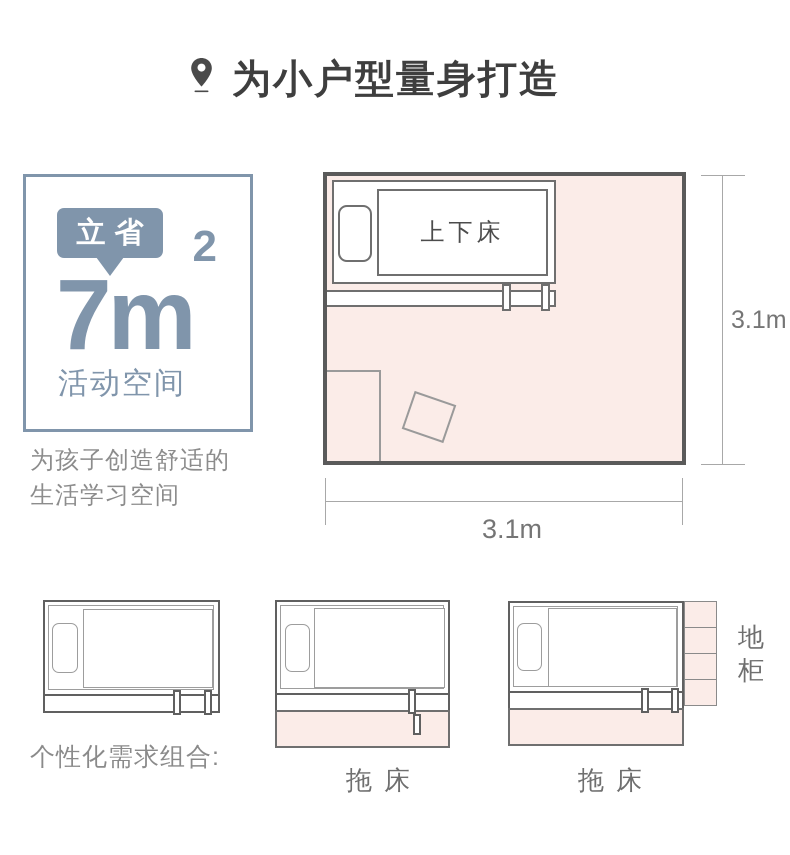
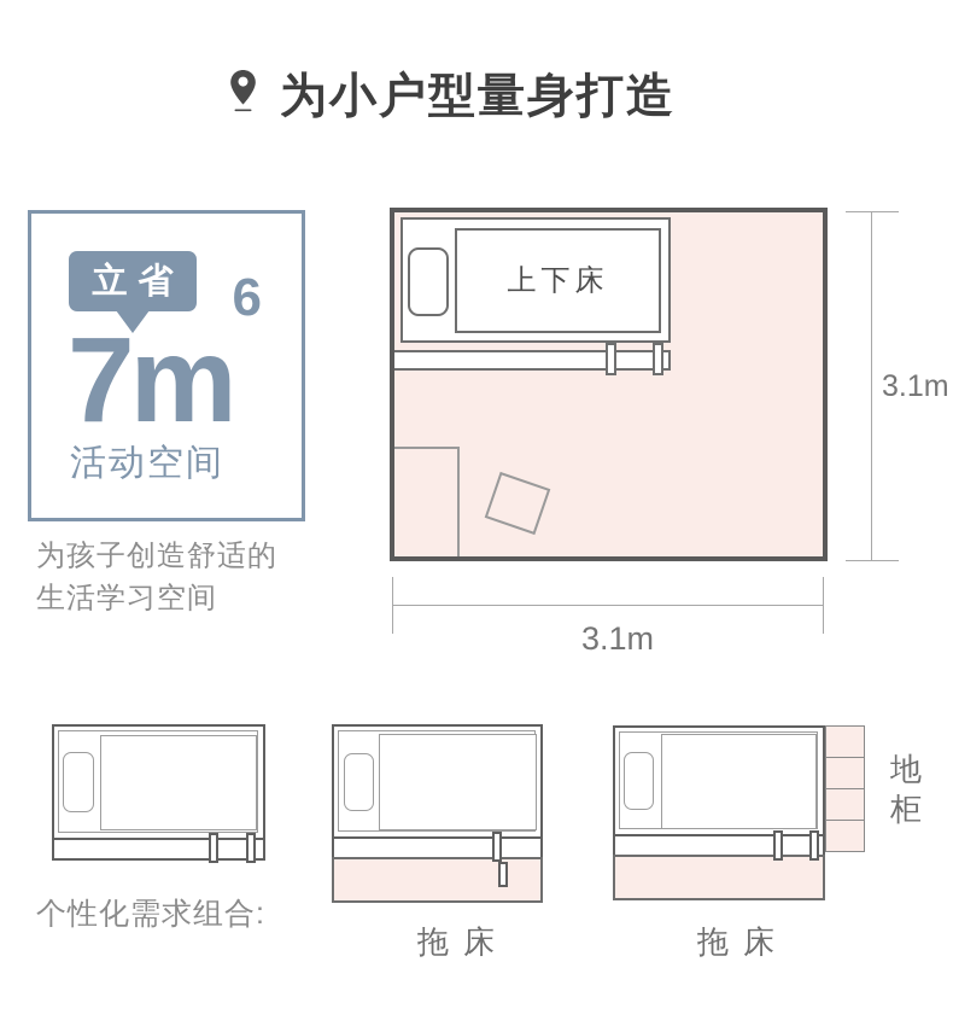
  为小户型量身打造
  立省
- 7m2
+ 7m6
  活动空间
  为孩子创造舒适的
  生活学习空间
  上下床
  3.1m
  3.1m
  个性化需求组合:
  拖床
  拖床
  地柜
